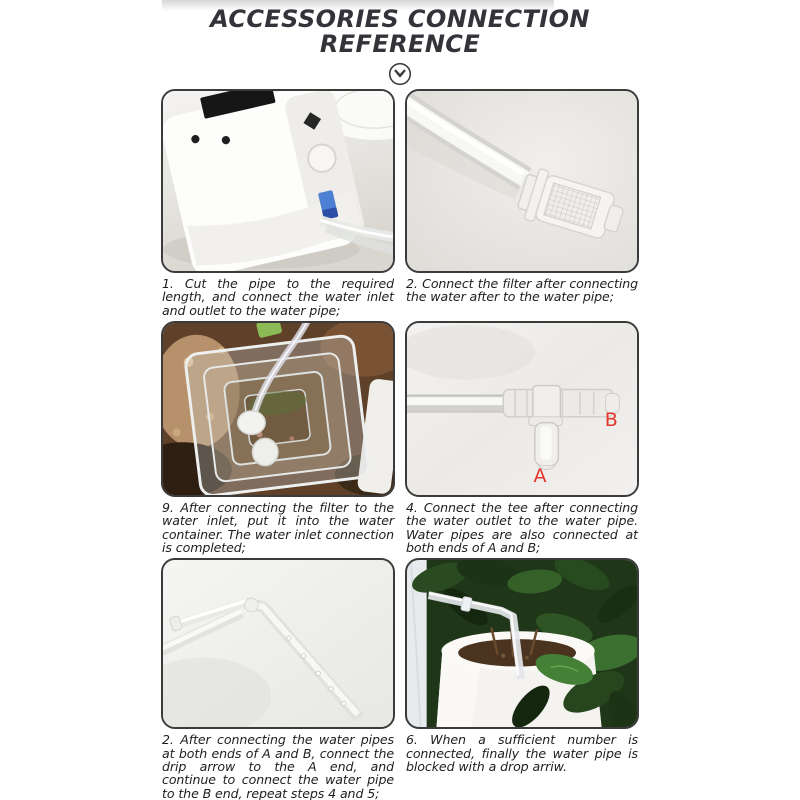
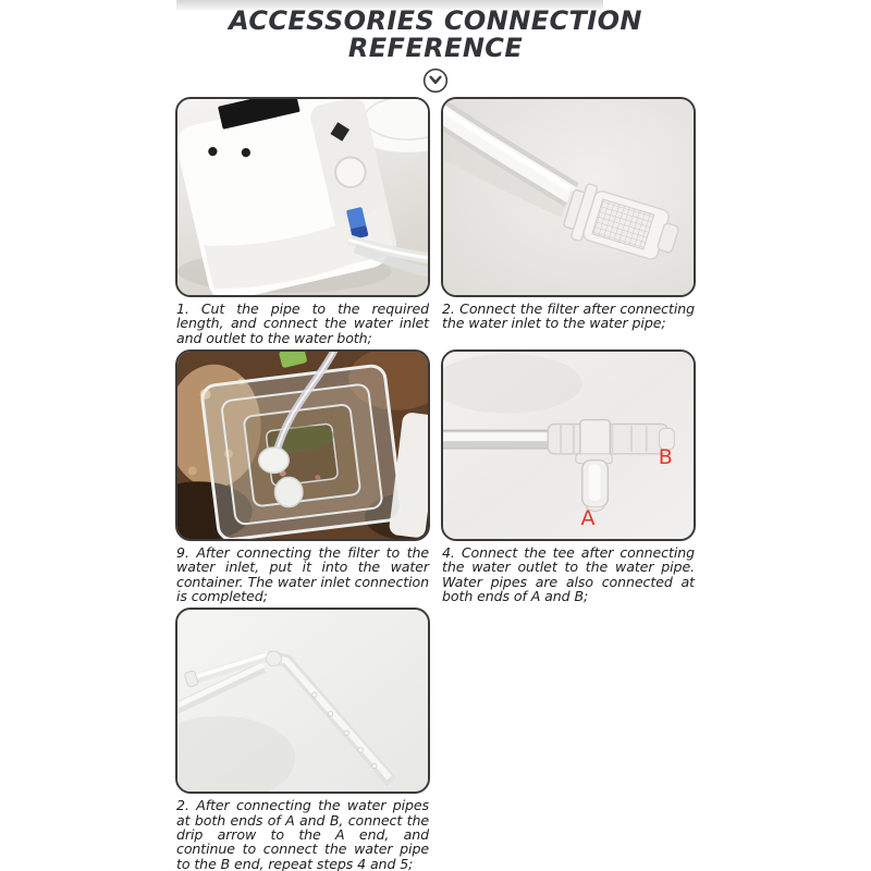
  ACCESSORIES CONNECTION
  REFERENCE
- 1. Cut the pipe to the required length, and connect the water inlet and outlet to the water pipe;
+ 1. Cut the pipe to the required length, and connect the water inlet and outlet to the water both;
- 2. Connect the filter after connecting the water after to the water pipe;
+ 2. Connect the filter after connecting the water inlet to the water pipe;
  9. After connecting the filter to the water inlet, put it into the water container. The water inlet connection is completed;
  A
  B
  4. Connect the tee after connecting the water outlet to the water pipe. Water pipes are also connected at both ends of A and B;
  2. After connecting the water pipes at both ends of A and B, connect the drip arrow to the A end, and continue to connect the water pipe to the B end, repeat steps 4 and 5;
- 6. When a sufficient number is connected, finally the water pipe is blocked with a drop arriw.
